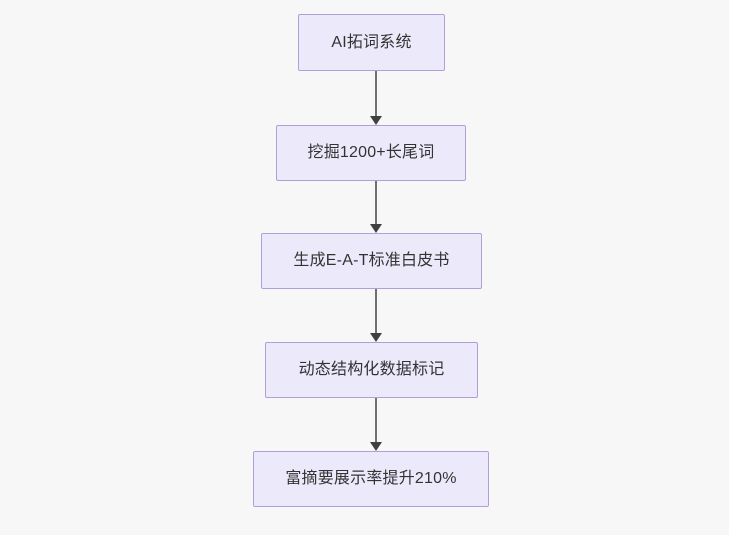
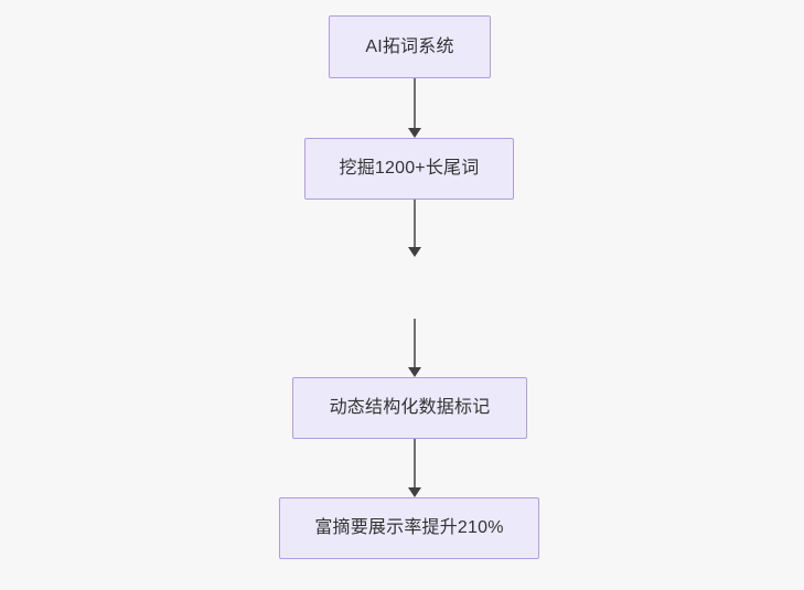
  AI拓词系统
  挖掘1200+长尾词
- 生成E-A-T标准白皮书
  动态结构化数据标记
  富摘要展示率提升210%
